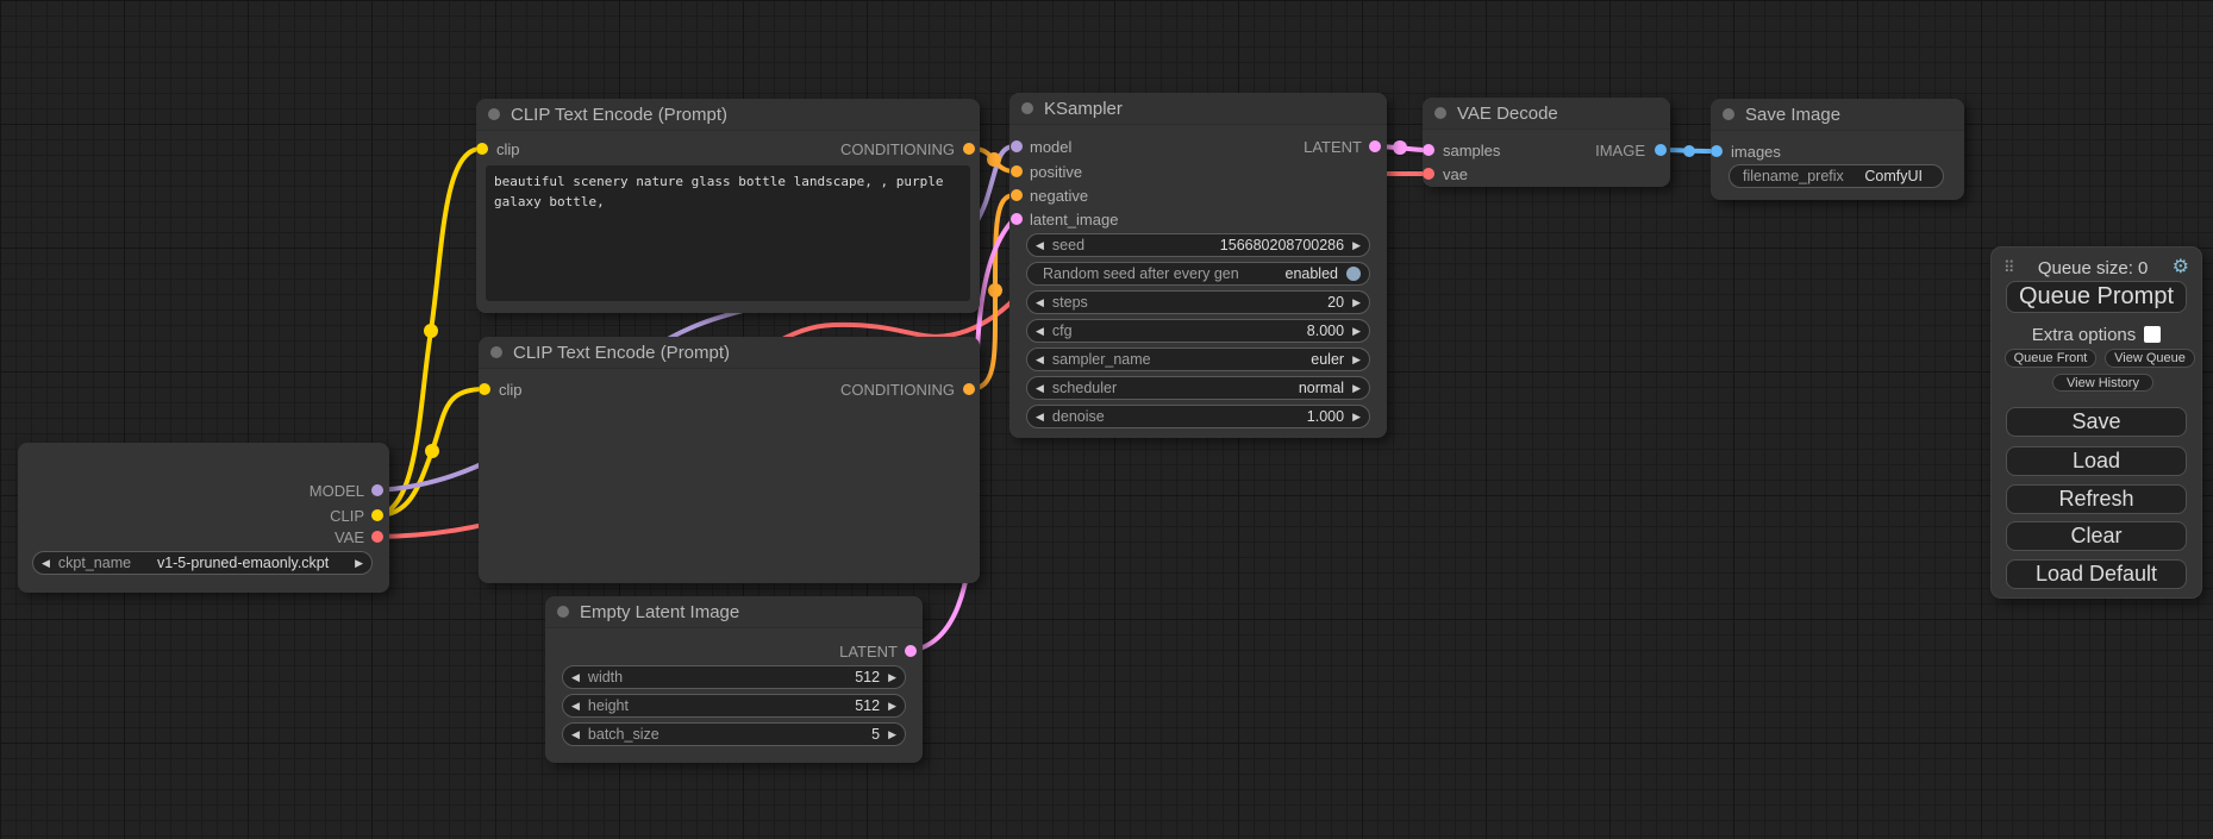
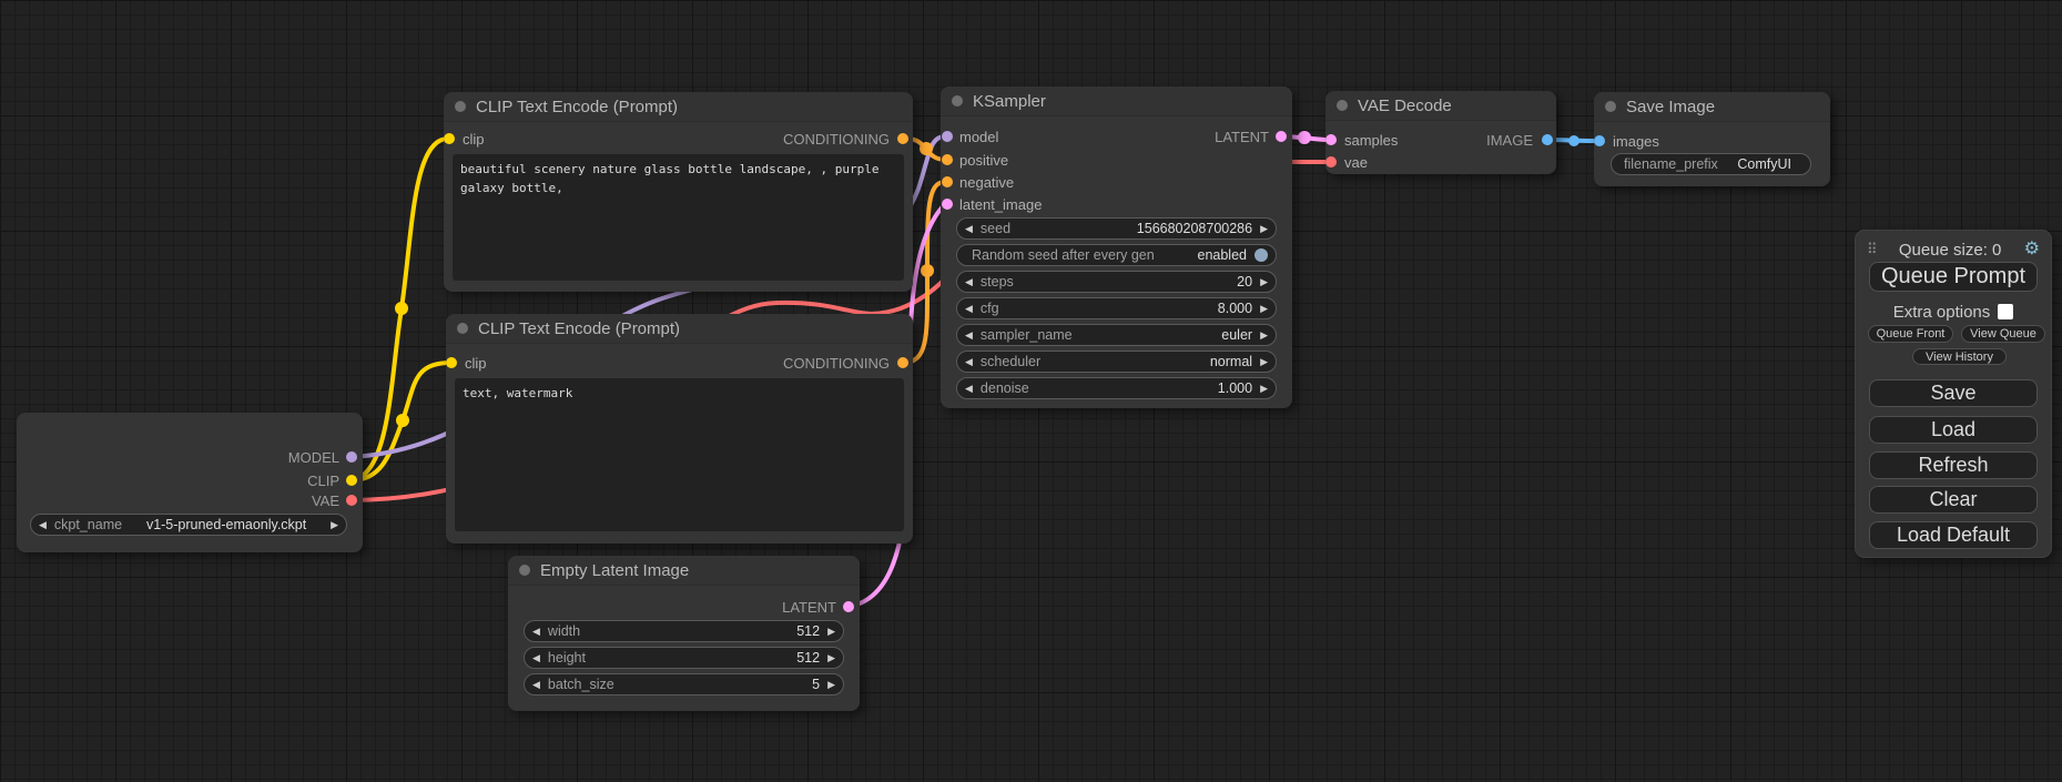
  MODEL
  CLIP
  VAE
  ◀
  ckpt_name
  v1-5-pruned-emaonly.ckpt
  ▶
  CLIP Text Encode (Prompt)
  clip
  CONDITIONING
  beautiful scenery nature glass bottle landscape, , purple galaxy bottle,
  CLIP Text Encode (Prompt)
  clip
  CONDITIONING
+ text, watermark
  KSampler
  model
  LATENT
  positive
  negative
  latent_image
  ◀
  seed
  156680208700286
  ▶
  Random seed after every gen
  enabled
  ◀
  steps
  20
  ▶
  ◀
  cfg
  8.000
  ▶
  ◀
  sampler_name
  euler
  ▶
  ◀
  scheduler
  normal
  ▶
  ◀
  denoise
  1.000
  ▶
  Empty Latent Image
  LATENT
  ◀
  width
  512
  ▶
  ◀
  height
  512
  ▶
  ◀
  batch_size
  5
  ▶
  VAE Decode
  samples
  IMAGE
  vae
  Save Image
  images
  filename_prefix
  ComfyUI
  ⠿
  Queue size: 0
  ⚙
  Queue Prompt
  Extra options
  Queue Front
  View Queue
  View History
  Save
  Load
  Refresh
  Clear
  Load Default
